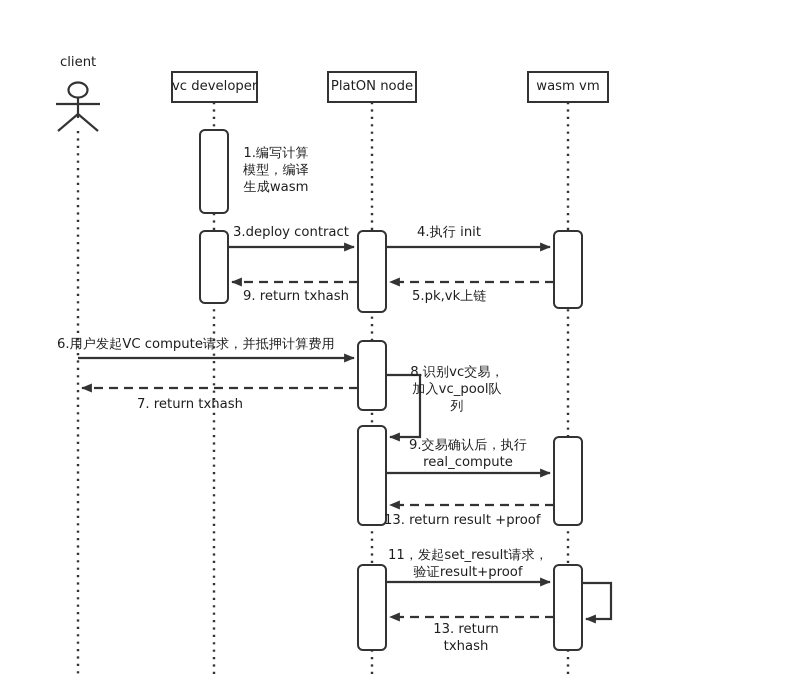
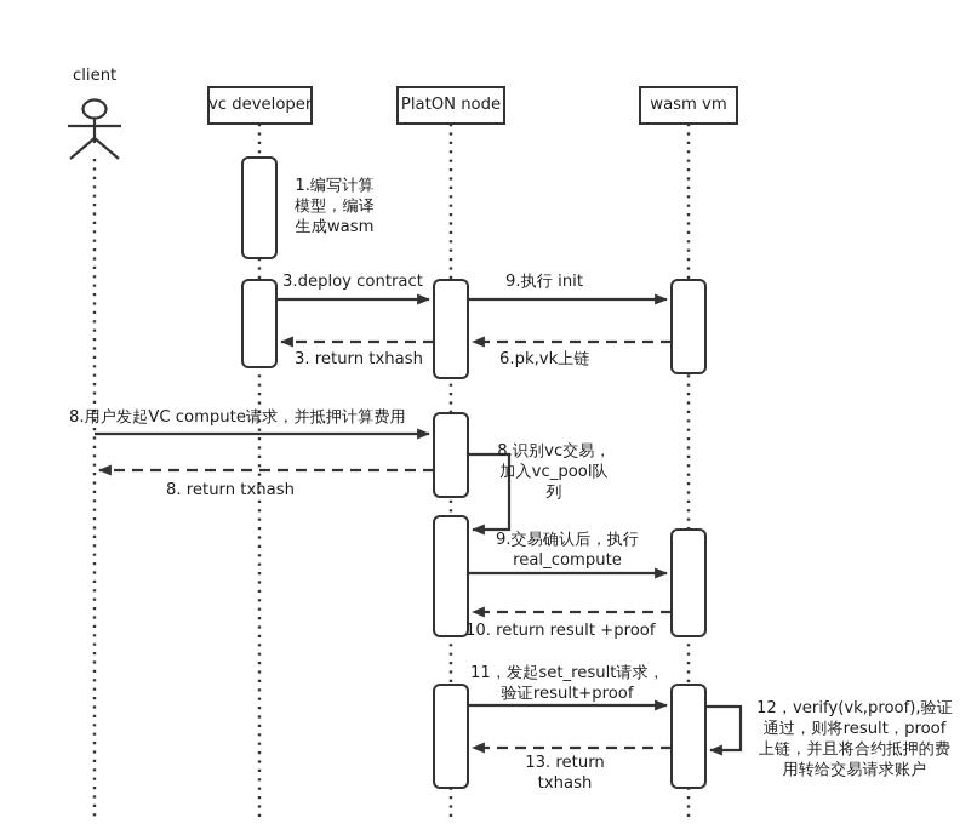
  client
  vc developer
  PlatON node
  wasm vm
  1.编写计算
  模型，编译
  生成wasm
  3.deploy contract
- 9. return txhash
+ 3. return txhash
- 4.执行 init
+ 9.执行 init
- 5.pk,vk上链
+ 6.pk,vk上链
- 6.用户发起VC compute请求，并抵押计算费用
+ 8.用户发起VC compute请求，并抵押计算费用
- 7. return txhash
+ 8. return txhash
  8.识别vc交易，
  加入vc_pool队
  列
  9.交易确认后，执行
  real_compute
- 13. return result +proof
+ 10. return result +proof
  11，发起set_result请求，
  验证result+proof
+ 12，verify(vk,proof),验证
+ 通过，则将result，proof
+ 上链，并且将合约抵押的费
+ 用转给交易请求账户
  13. return
  txhash
